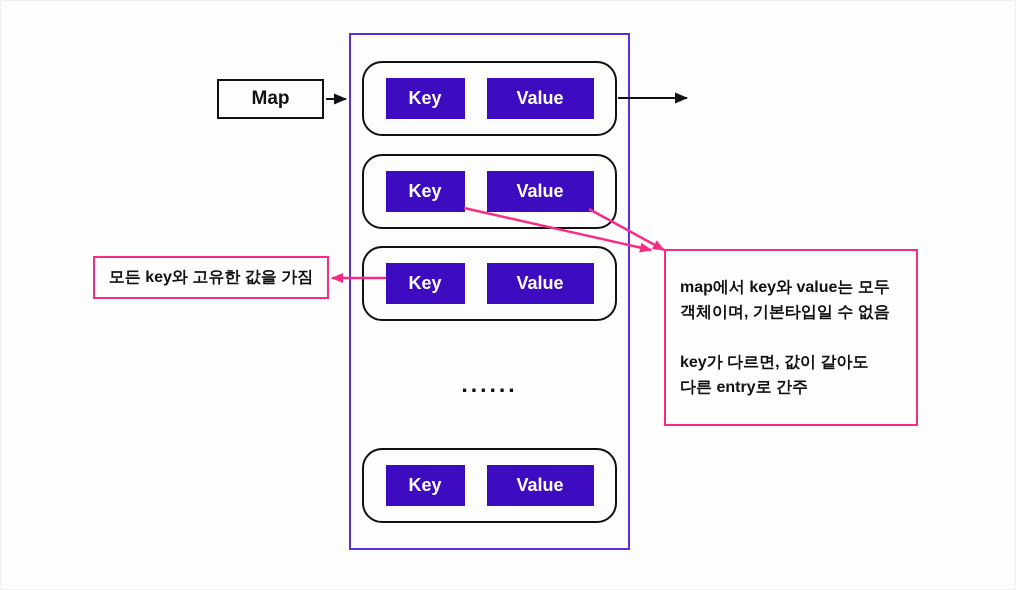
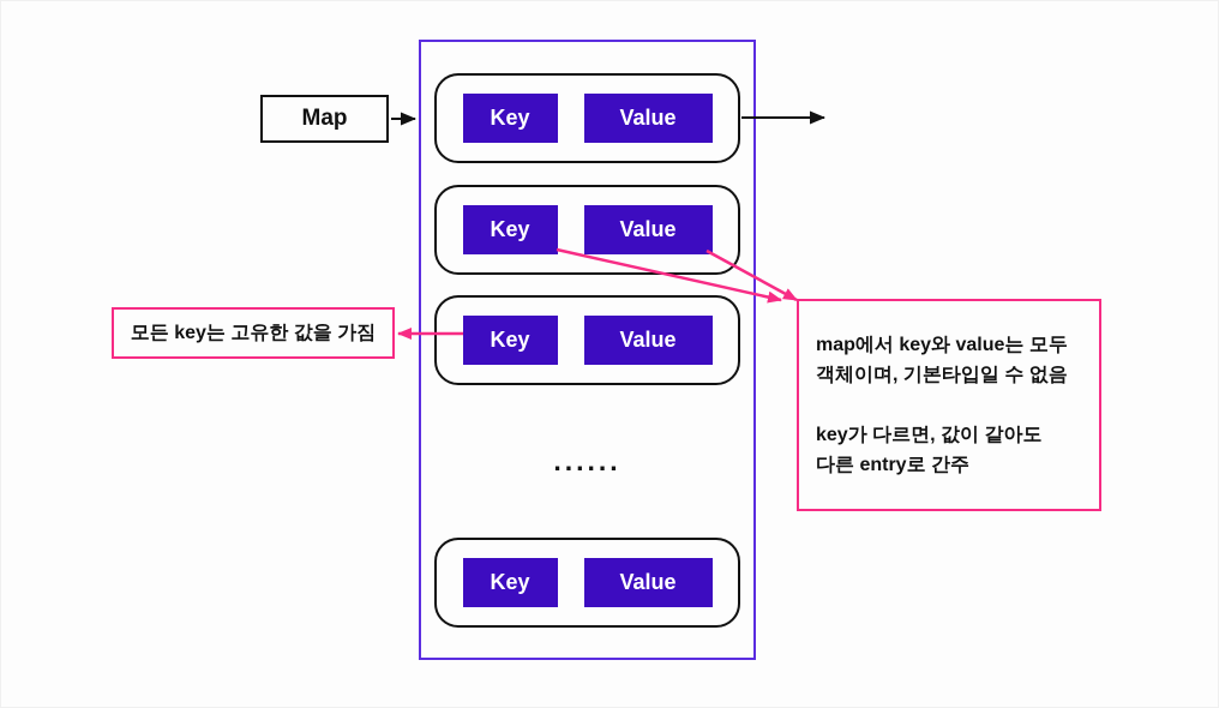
  Key
  Value
  Key
  Value
  Key
  Value
  Key
  Value
  ......
  Map
- 모든 key와 고유한 값을 가짐
+ 모든 key는 고유한 값을 가짐
  map에서 key와 value는 모두
  객체이며, 기본타입일 수 없음
  key가 다르면, 값이 같아도
  다른 entry로 간주
